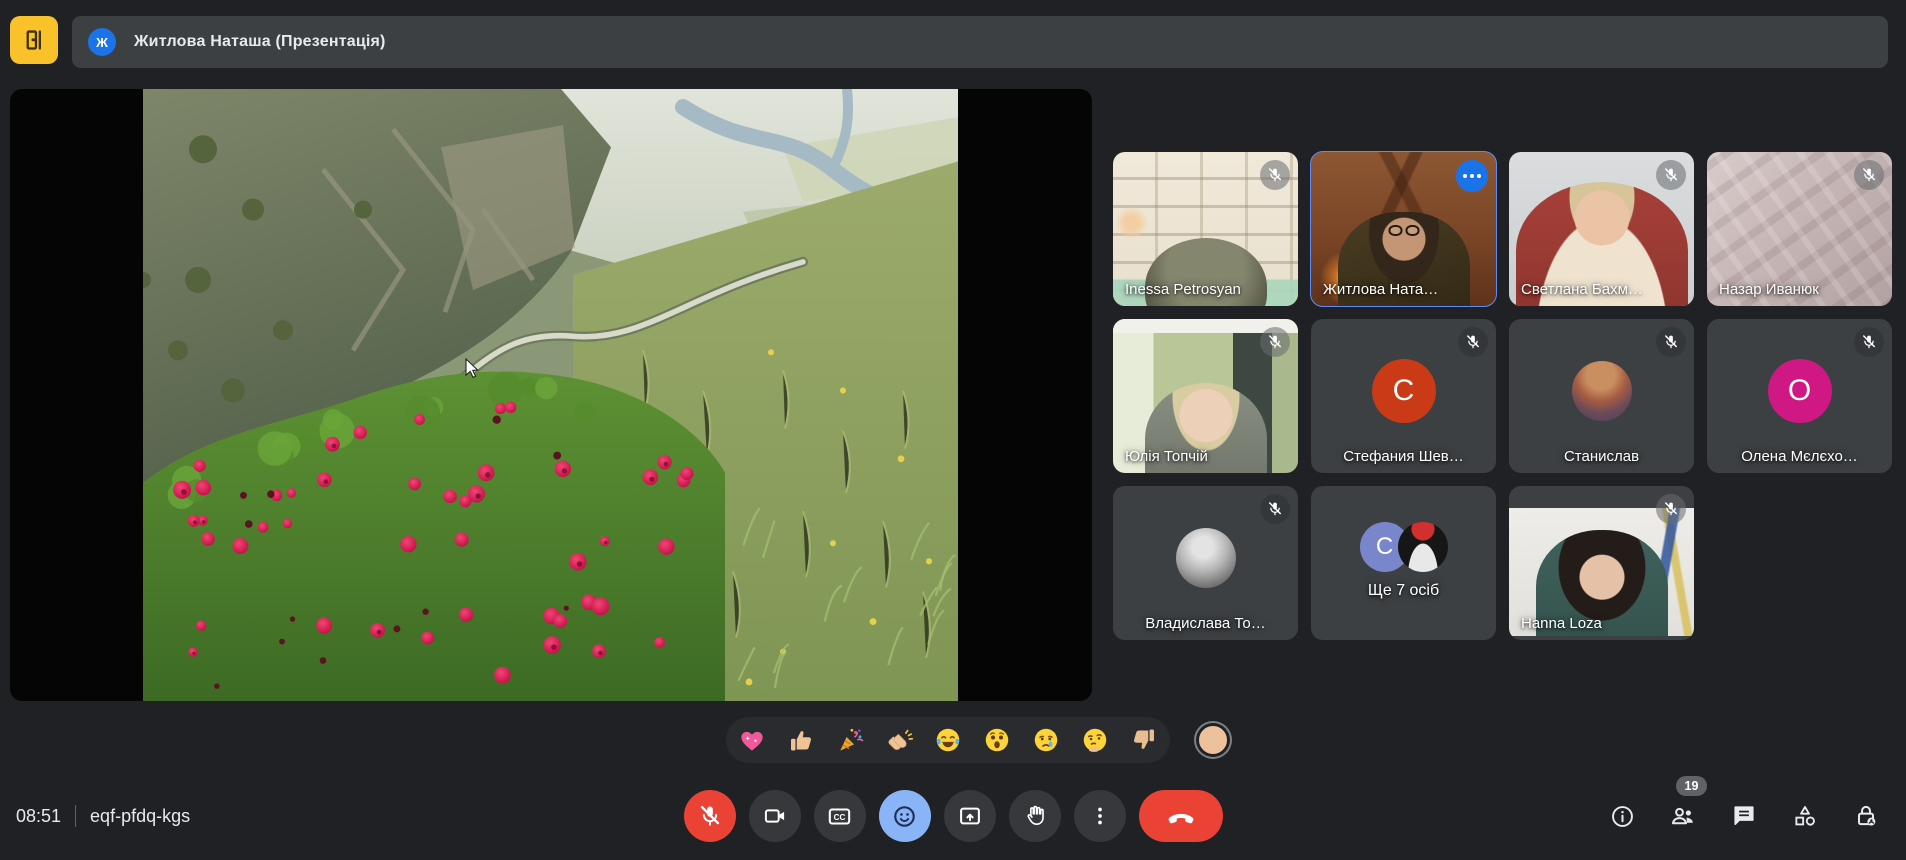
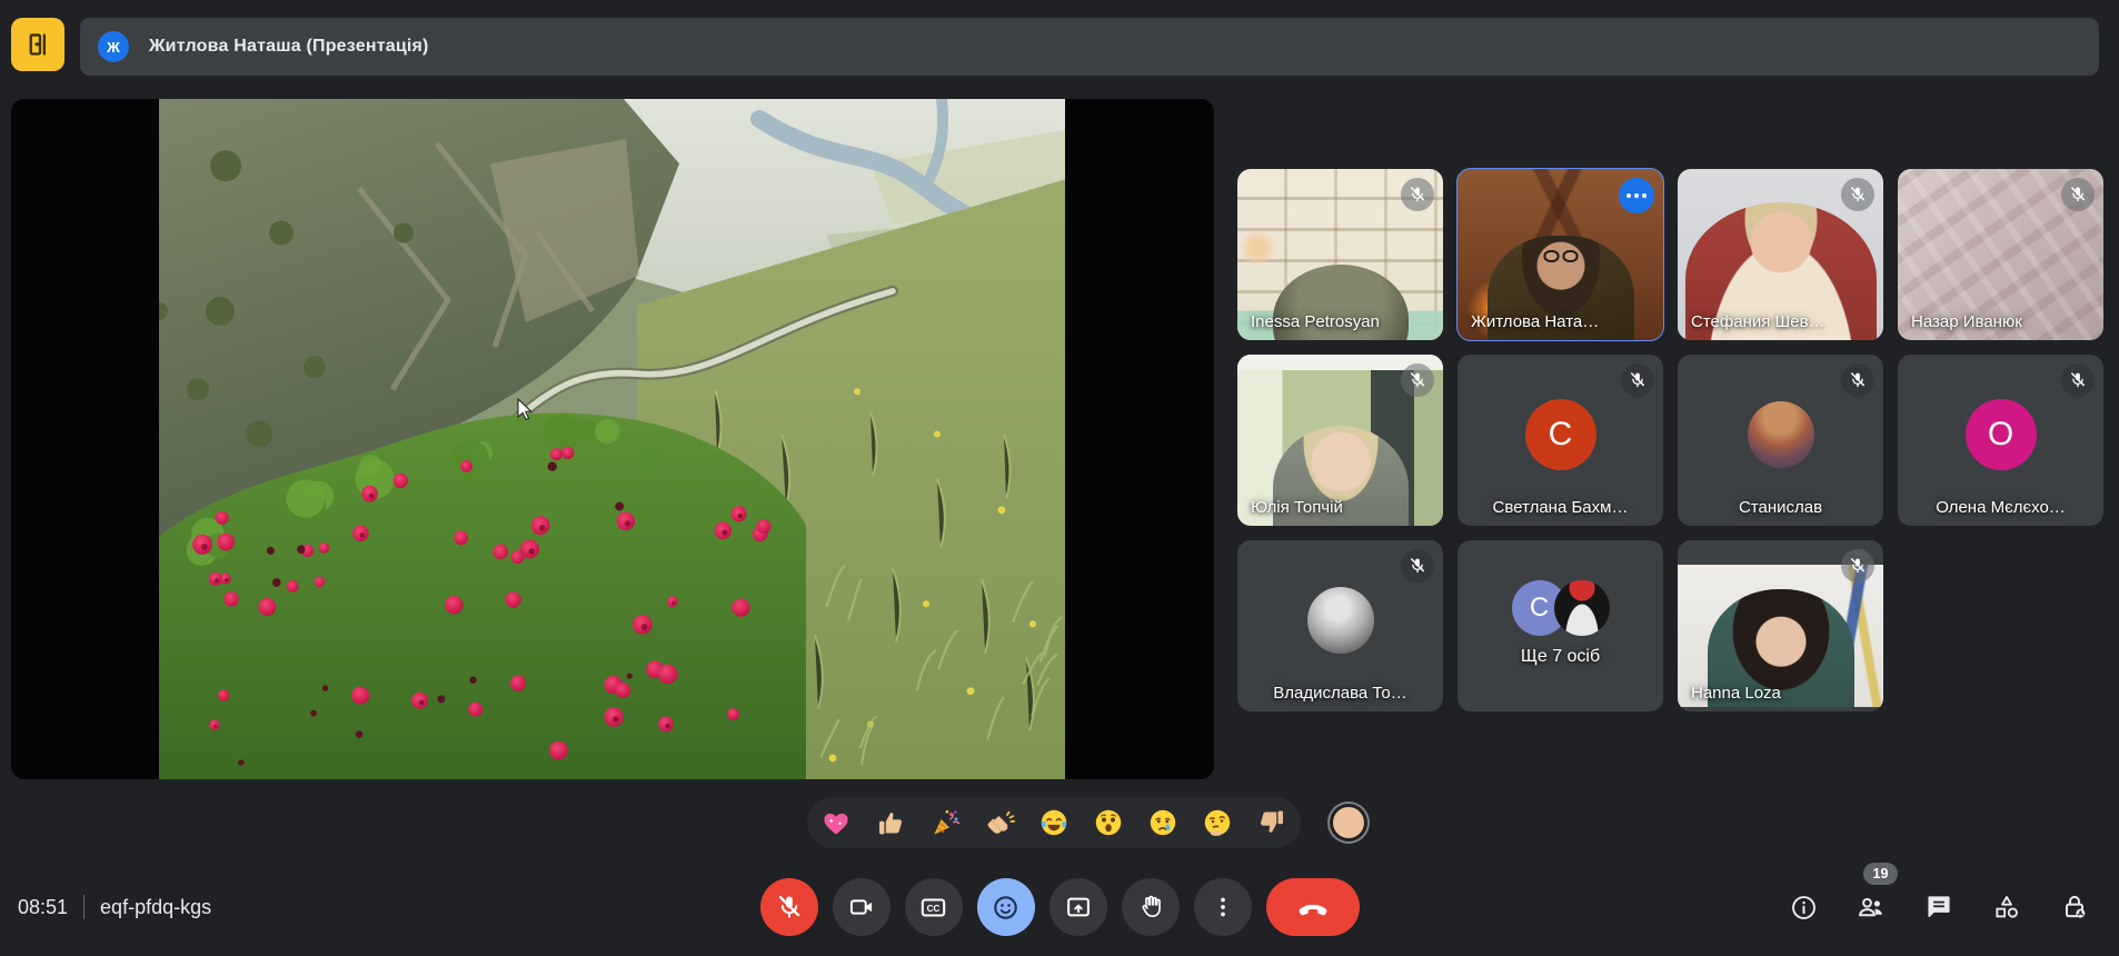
  Ж
  Житлова Наташа (Презентація)
  Inessa Petrosyan
  Житлова Ната…
- Светлана Бахм…
+ Стефания Шев…
  Назар Иванюк
  Юлія Топчій
  C
- Стефания Шев…
+ Светлана Бахм…
  Станислав
  O
  Олена Мєлєхо…
  Владислава То…
  C
  Ще 7 осіб
  Hanna Loza
  08:51
  eqf-pfdq-kgs
  CC
  19
